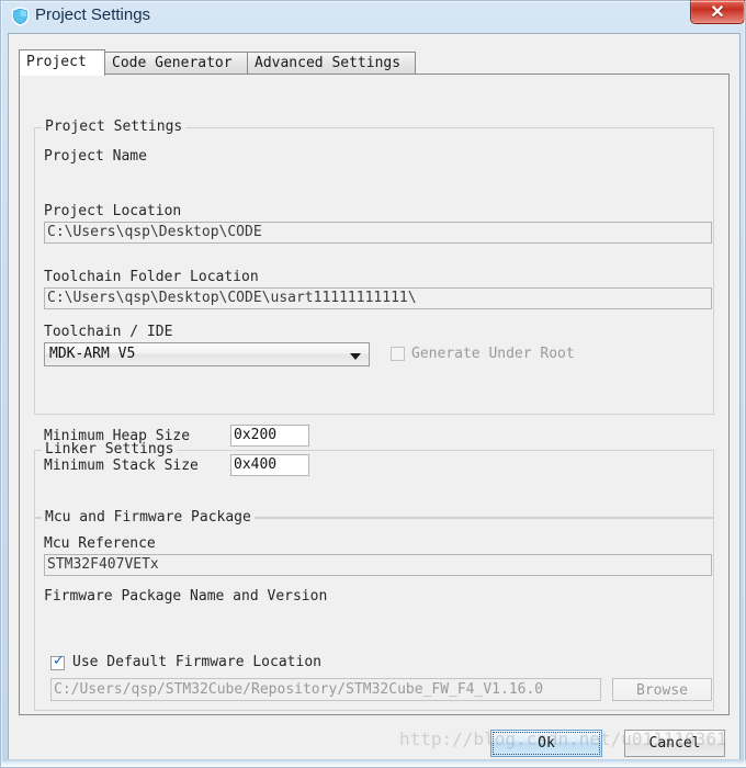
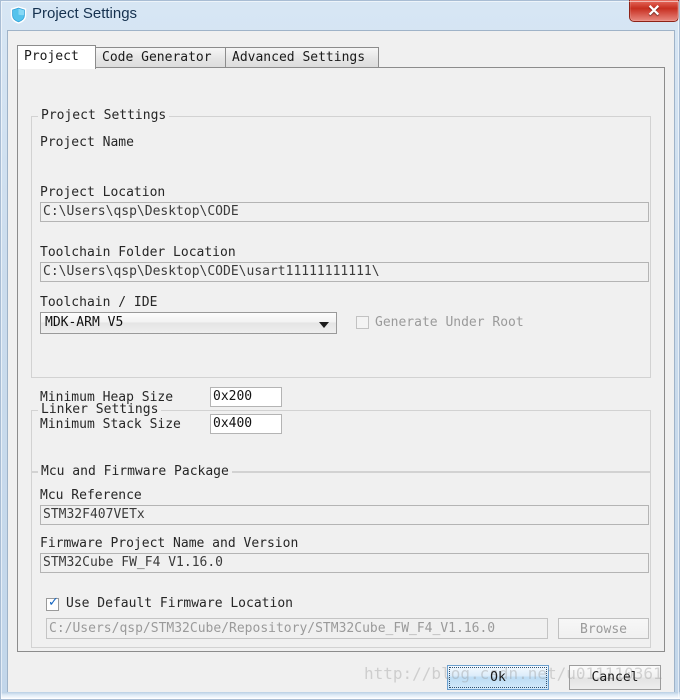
  Project Settings
  ✕
  Project
  Code Generator
  Advanced Settings
  Project Settings
  Project Name
  Project Location
  C:\Users\qsp\Desktop\CODE
  Toolchain Folder Location
  C:\Users\qsp\Desktop\CODE\usart11111111111\
  Toolchain / IDE
  MDK-ARM V5
  Generate Under Root
  Linker Settings
  Minimum Heap Size
  0x200
  Minimum Stack Size
  0x400
  Mcu and Firmware Package
  Mcu Reference
  STM32F407VETx
- Firmware Package Name and Version
+ Firmware Project Name and Version
+ STM32Cube FW_F4 V1.16.0
  ✓
  Use Default Firmware Location
  C:/Users/qsp/STM32Cube/Repository/STM32Cube_FW_F4_V1.16.0
  Browse
  http://blog.csdn.net/u011110361
  Ok
  Cancel
